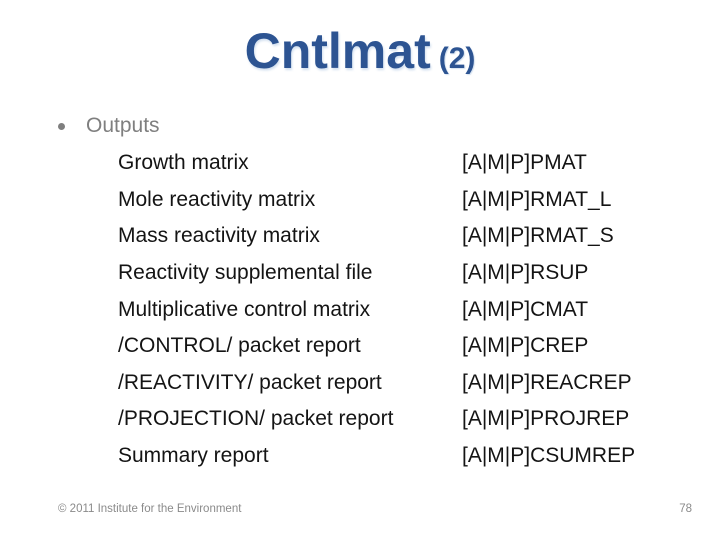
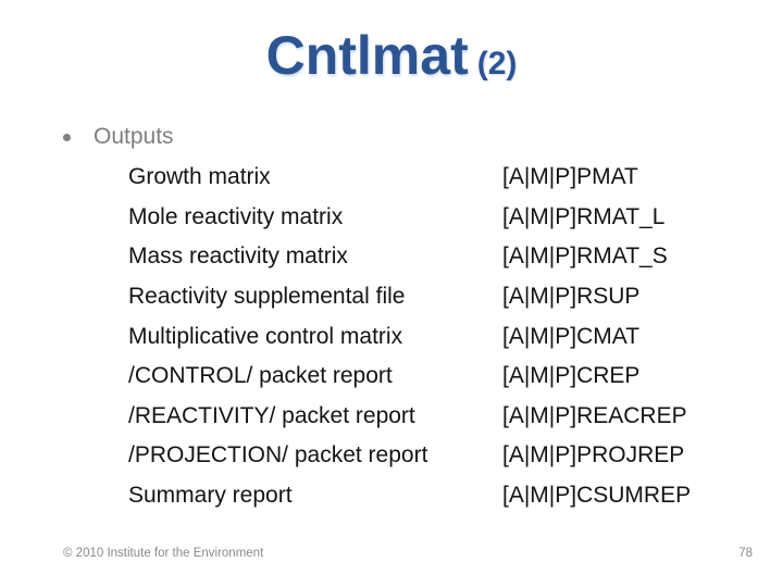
  Cntlmat (2)
  Outputs
  Growth matrix
  [A|M|P]PMAT
  Mole reactivity matrix
  [A|M|P]RMAT_L
  Mass reactivity matrix
  [A|M|P]RMAT_S
  Reactivity supplemental file
  [A|M|P]RSUP
  Multiplicative control matrix
  [A|M|P]CMAT
  /CONTROL/ packet report
  [A|M|P]CREP
  /REACTIVITY/ packet report
  [A|M|P]REACREP
  /PROJECTION/ packet report
  [A|M|P]PROJREP
  Summary report
  [A|M|P]CSUMREP
- © 2011 Institute for the Environment
+ © 2010 Institute for the Environment
  78
